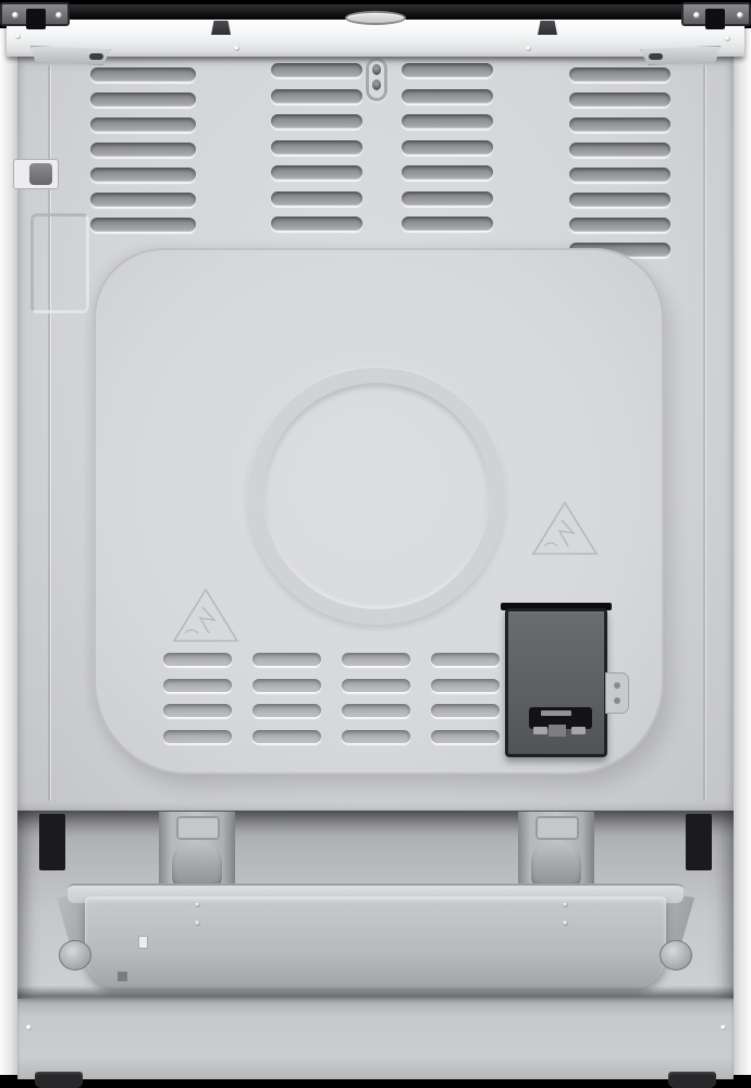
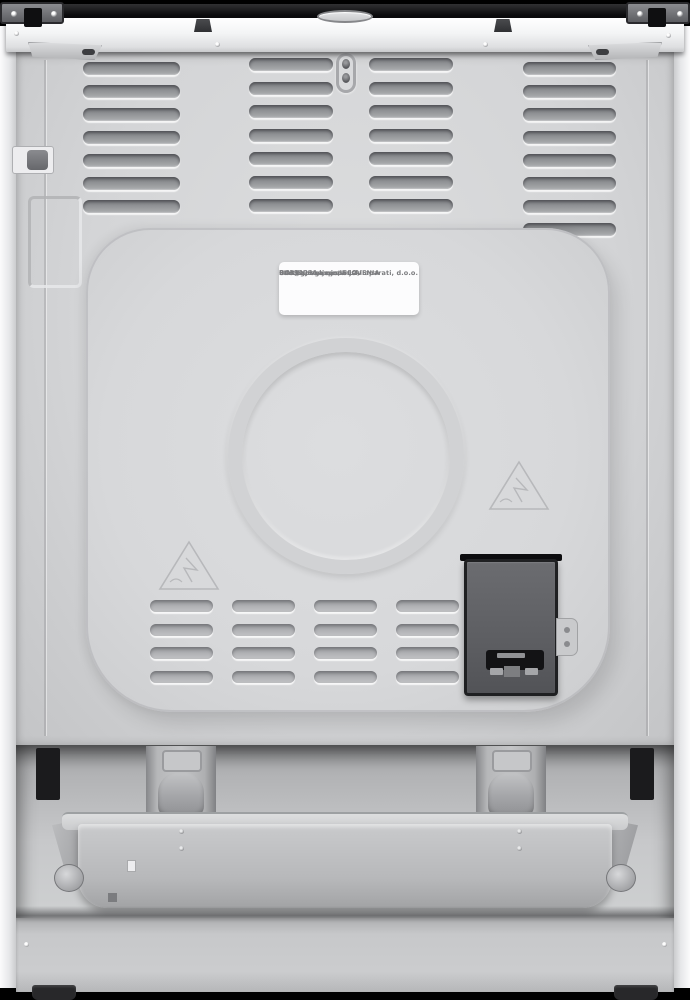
+ GORENJE gospodinjski aparati, d.o.o.
+ Partizanska cesta 12,
+ SI-3320 Velenje, SLOVENIA
+ info@gorenje.com
